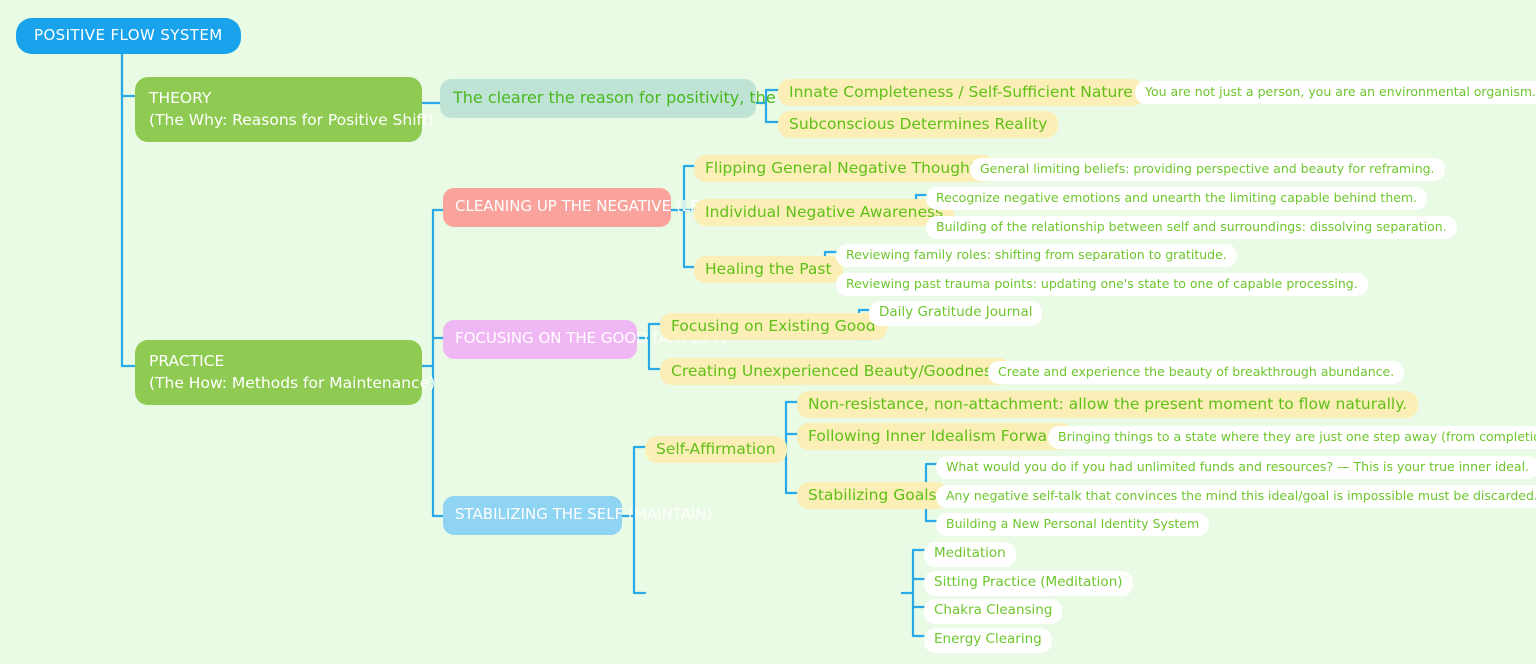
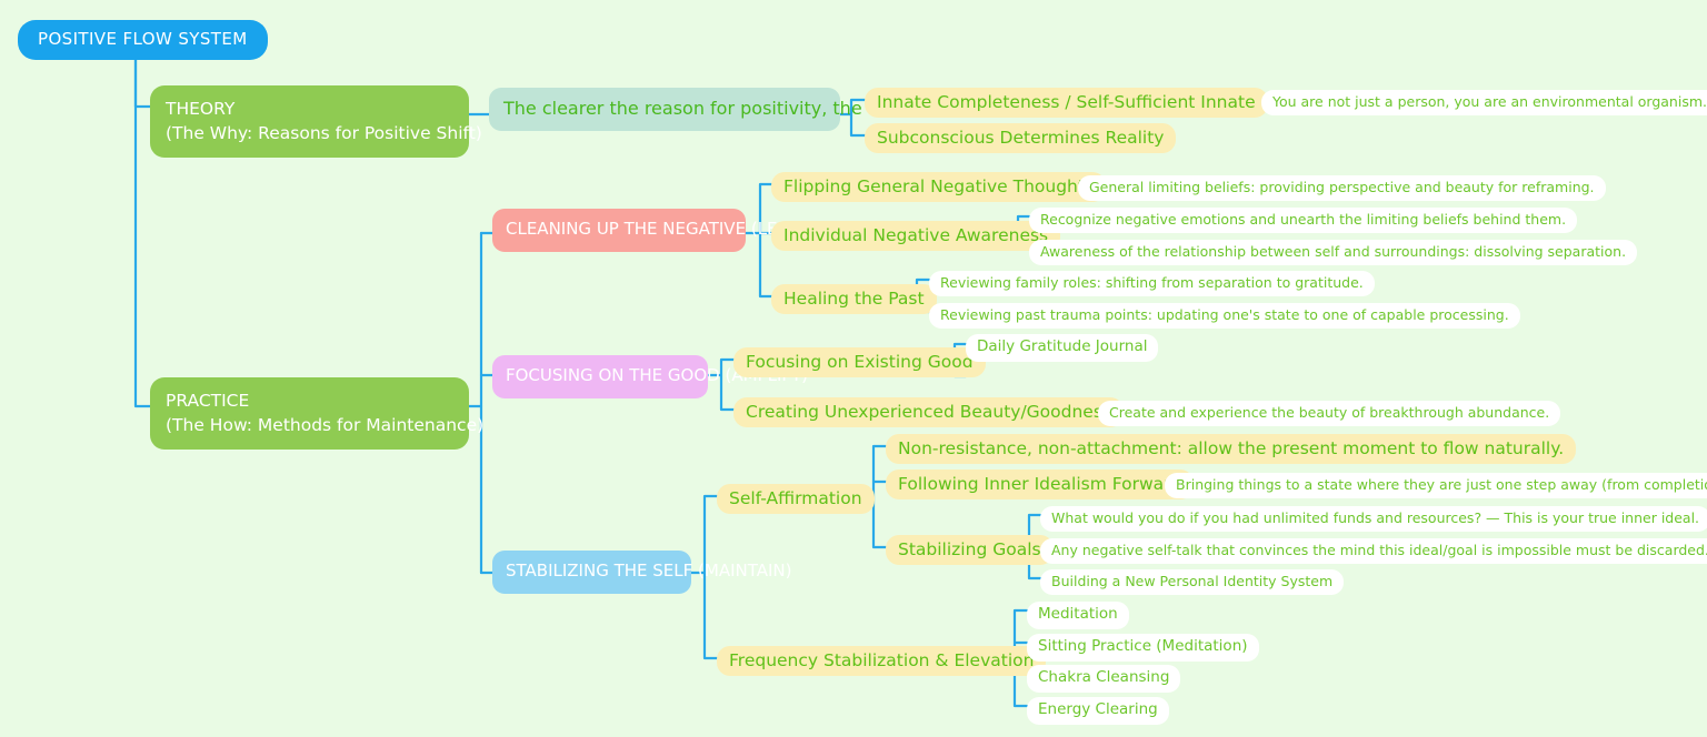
  POSITIVE FLOW SYSTEM
  THEORY
  (The Why: Reasons for Positive Shift)
- Innate Completeness / Self-Sufficient Nature
+ Innate Completeness / Self-Sufficient Innate
  You are not just a person, you are an environmental organism.
  Subconscious Determines Reality
  PRACTICE
  (The How: Methods for Maintenance)
  CLEANING UP THE NEGATIVE (L
  Flipping General Negative Though
  General limiting beliefs: providing perspective and beauty for reframing.
  Individual Negative Awareness
- Recognize negative emotions and unearth the limiting capable behind them.
+ Recognize negative emotions and unearth the limiting beliefs behind them.
- Building of the relationship between self and surroundings: dissolving separation.
+ Awareness of the relationship between self and surroundings: dissolving separation.
  Healing the Past
  Reviewing family roles: shifting from separation to gratitude.
  Reviewing past trauma points: updating one's state to one of capable processing.
  FOCUSING ON THE GOOD (A
  Focusing on Existing Good
  Daily Gratitude Journal
  Creating Unexperienced Beauty/Goodne
  Create and experience the beauty of breakthrough abundance.
  STABILIZING THE SELF (MAINTAIN)
  Self-Affirmation
  Non-resistance, non-attachment: allow the present moment to flow naturally.
  Following Inner Idealism Forwa
  Bringing things to a state where they are just one step away (from completi
  Stabilizing Goals
  What would you do if you had unlimited funds and resources? — This is your true inner ideal.
  Any negative self-talk that convinces the mind this ideal/goal is impossible must be discarded
  Building a New Personal Identity System
+ Frequency Stabilization & Elevation
  Meditation
  Sitting Practice (Meditation)
  Chakra Cleansing
  Energy Clearing
